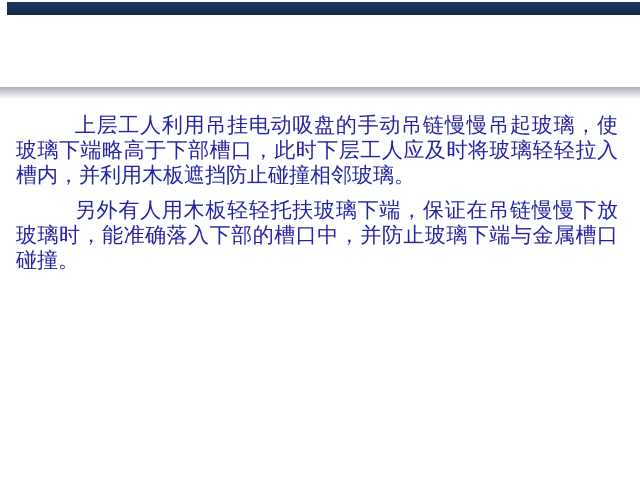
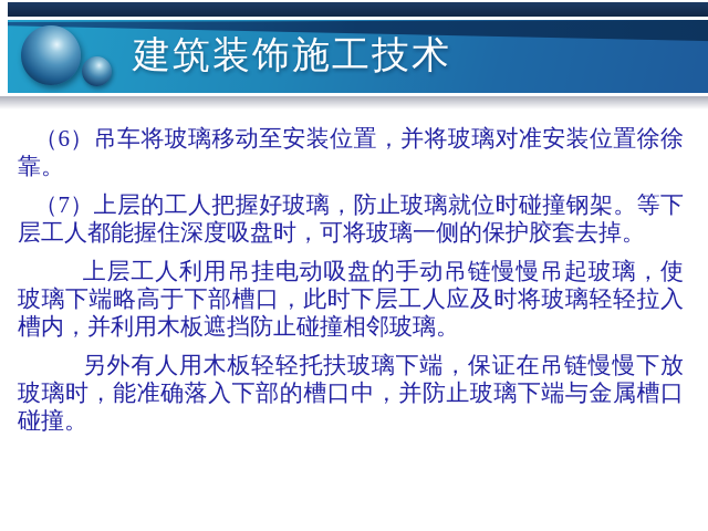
+ 建筑装饰施工技术
+ （6）吊车将玻璃移动至安装位置，并将玻璃对准安装位置徐徐靠。
+ （7）上层的工人把握好玻璃，防止玻璃就位时碰撞钢架。等下层工人都能握住深度吸盘时，可将玻璃一侧的保护胶套去掉。
  上层工人利用吊挂电动吸盘的手动吊链慢慢吊起玻璃，使玻璃下端略高于下部槽口，此时下层工人应及时将玻璃轻轻拉入槽内，并利用木板遮挡防止碰撞相邻玻璃。
  另外有人用木板轻轻托扶玻璃下端，保证在吊链慢慢下放玻璃时，能准确落入下部的槽口中，并防止玻璃下端与金属槽口碰撞。
